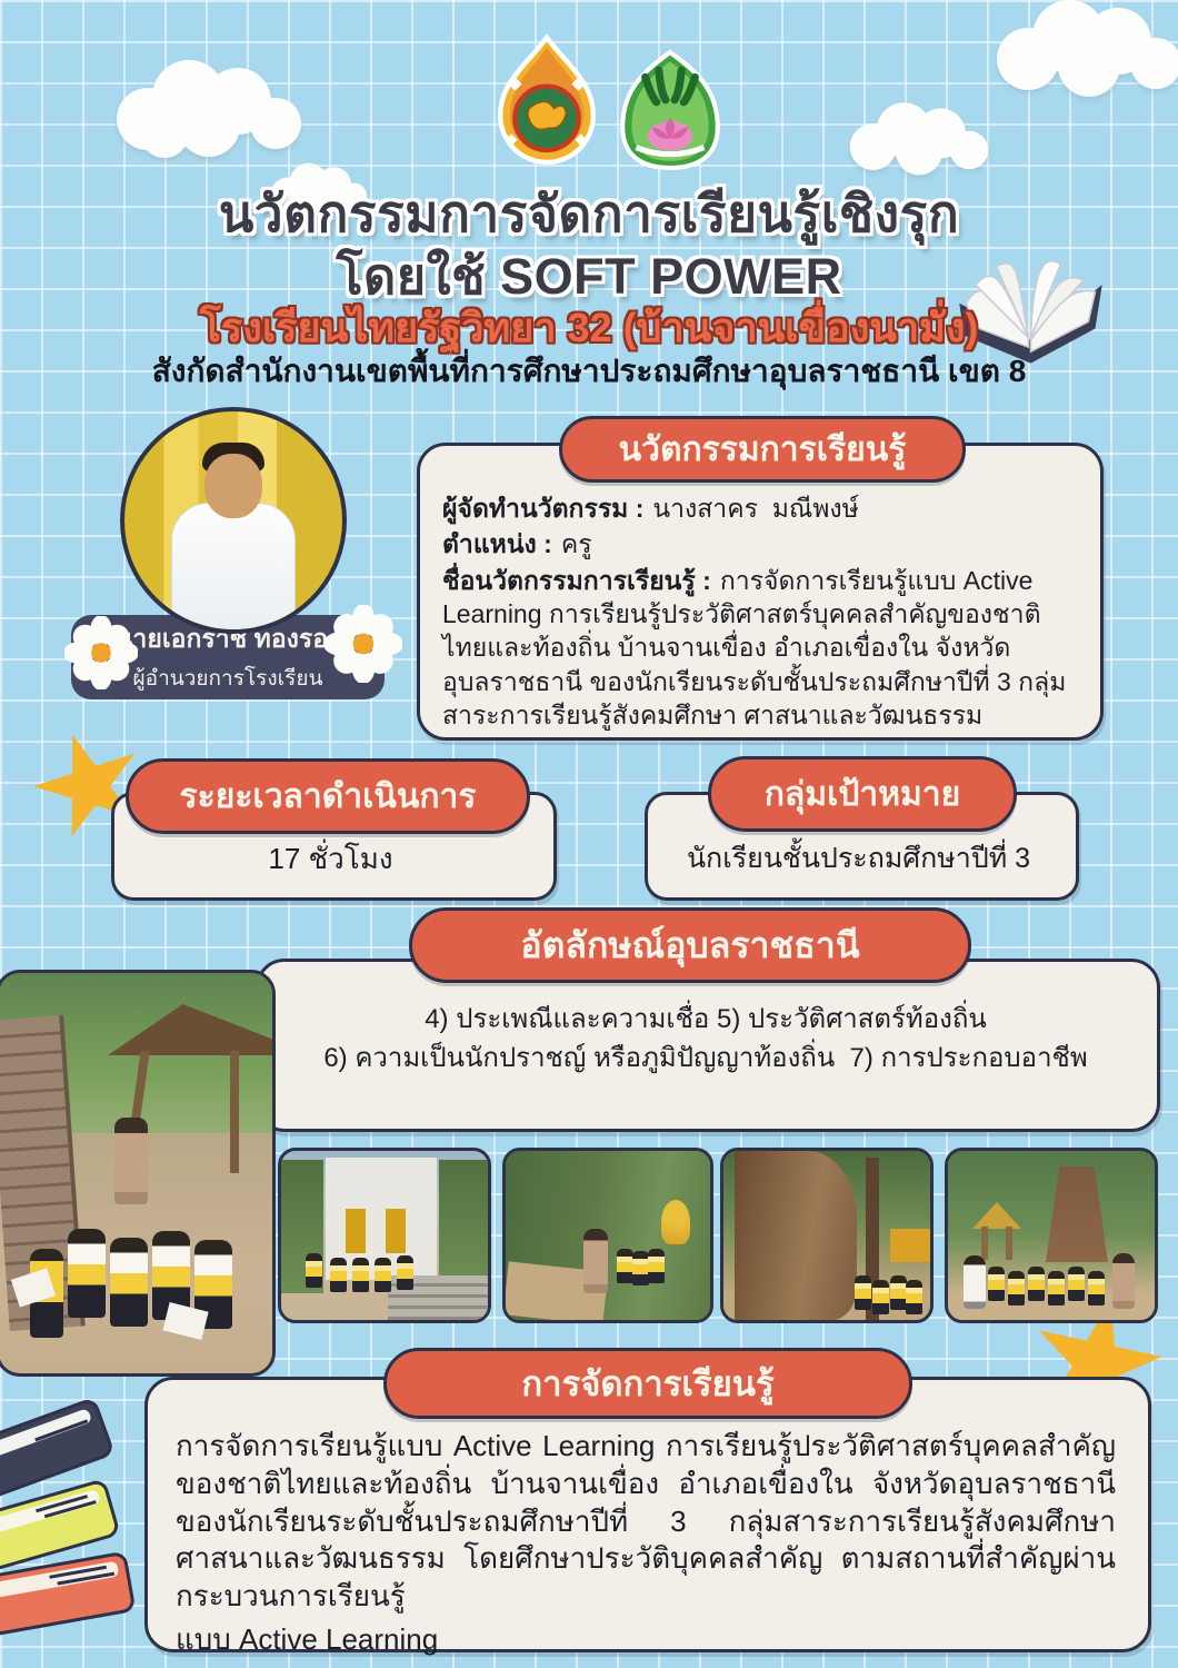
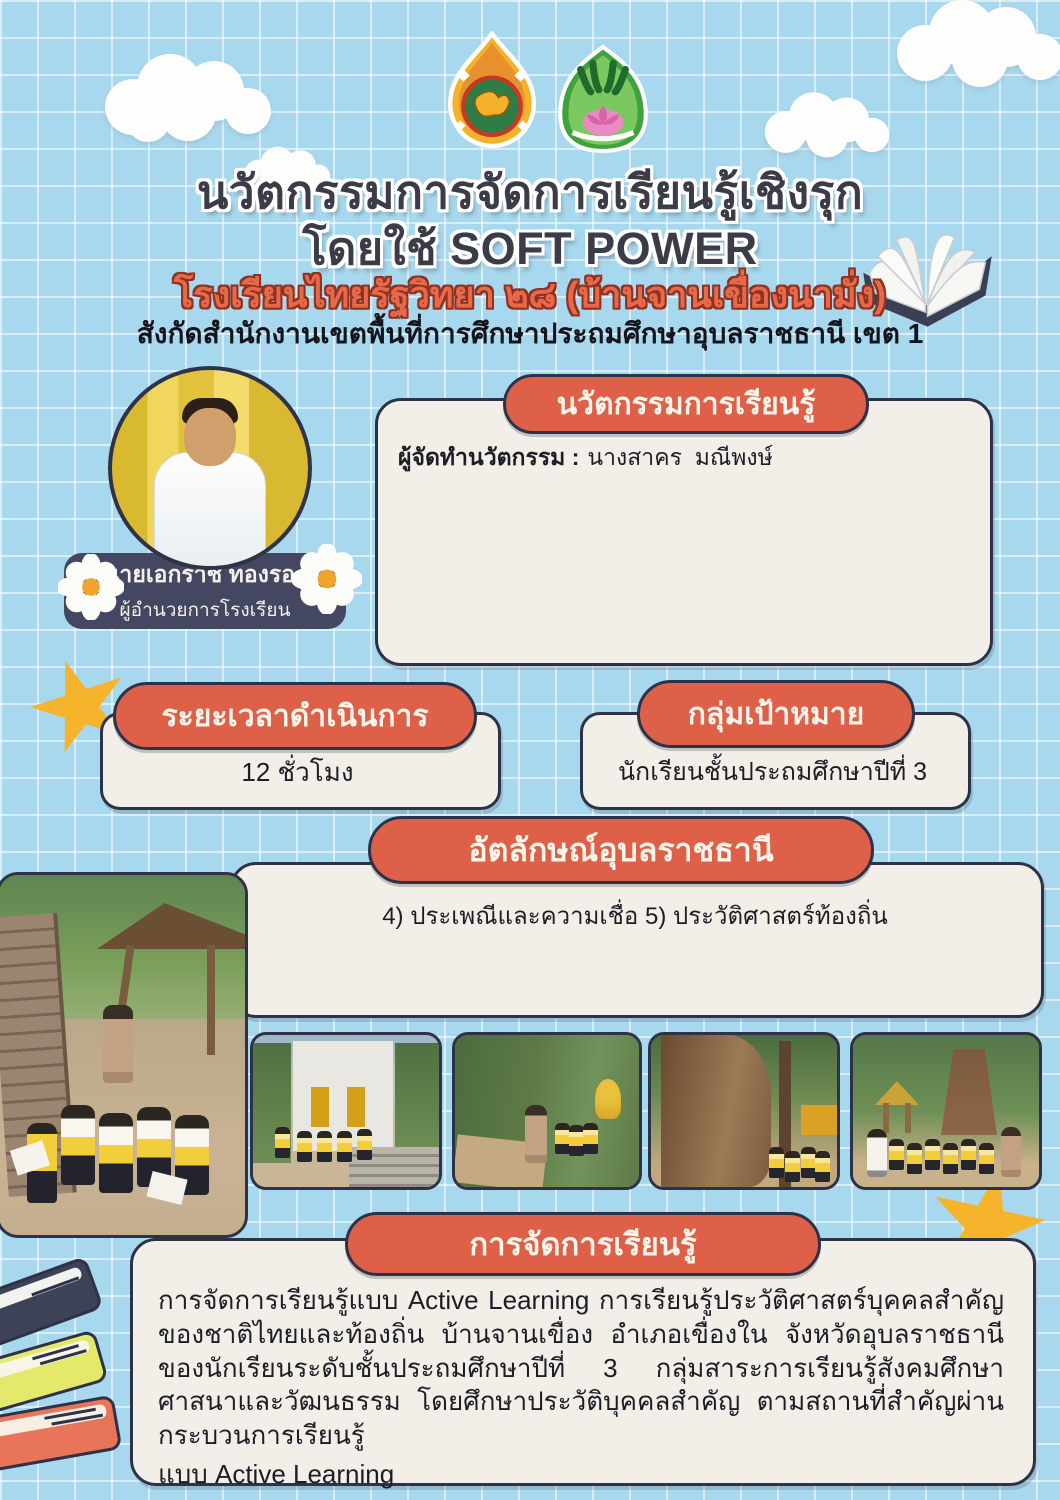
  นวัตกรรมการจัดการเรียนรู้เชิงรุก
  โดยใช้ SOFT POWER
- โรงเรียนไทยรัฐวิทยา 32 (บ้านจานเขื่องนามั่ง)
+ โรงเรียนไทยรัฐวิทยา ๒๘ (บ้านจานเขื่องนามั่ง)
- สังกัดสำนักงานเขตพื้นที่การศึกษาประถมศึกษาอุบลราชธานี เขต 8
+ สังกัดสำนักงานเขตพื้นที่การศึกษาประถมศึกษาอุบลราชธานี เขต 1
  ายเอกราช ทองรอ
  ผู้อำนวยการโรงเรียน
  นวัตกรรมการเรียนรู้
  ผู้จัดทำนวัตกรรม : นางสาคร มณีพงษ์
- ตำแหน่ง : ครู
- ชื่อนวัตกรรมการเรียนรู้ : การจัดการเรียนรู้แบบ Active Learning การเรียนรู้ประวัติศาสตร์บุคคลสำคัญของชาติไทยและท้องถิ่น บ้านจานเขื่อง อำเภอเขื่องใน จังหวัดอุบลราชธานี ของนักเรียนระดับชั้นประถมศึกษาปีที่ 3 กลุ่มสาระการเรียนรู้สังคมศึกษา ศาสนาและวัฒนธรรม
  ระยะเวลาดำเนินการ
- 17 ชั่วโมง
+ 12 ชั่วโมง
  กลุ่มเป้าหมาย
  นักเรียนชั้นประถมศึกษาปีที่ 3
  อัตลักษณ์อุบลราชธานี
  4) ประเพณีและความเชื่อ 5) ประวัติศาสตร์ท้องถิ่น
- 6) ความเป็นนักปราชญ์ หรือภูมิปัญญาท้องถิ่น 7) การประกอบอาชีพ
  การจัดการเรียนรู้
  การจัดการเรียนรู้แบบ Active Learning การเรียนรู้ประวัติศาสตร์บุคคลสำคัญของชาติไทยและท้องถิ่น บ้านจานเขื่อง อำเภอเขื่องใน จังหวัดอุบลราชธานี ของนักเรียนระดับชั้นประถมศึกษาปีที่ 3 กลุ่มสาระการเรียนรู้สังคมศึกษา ศาสนาและวัฒนธรรม โดยศึกษาประวัติบุคคลสำคัญ ตามสถานที่สำคัญผ่านกระบวนการเรียนรู้
  แบบ Active Learning
